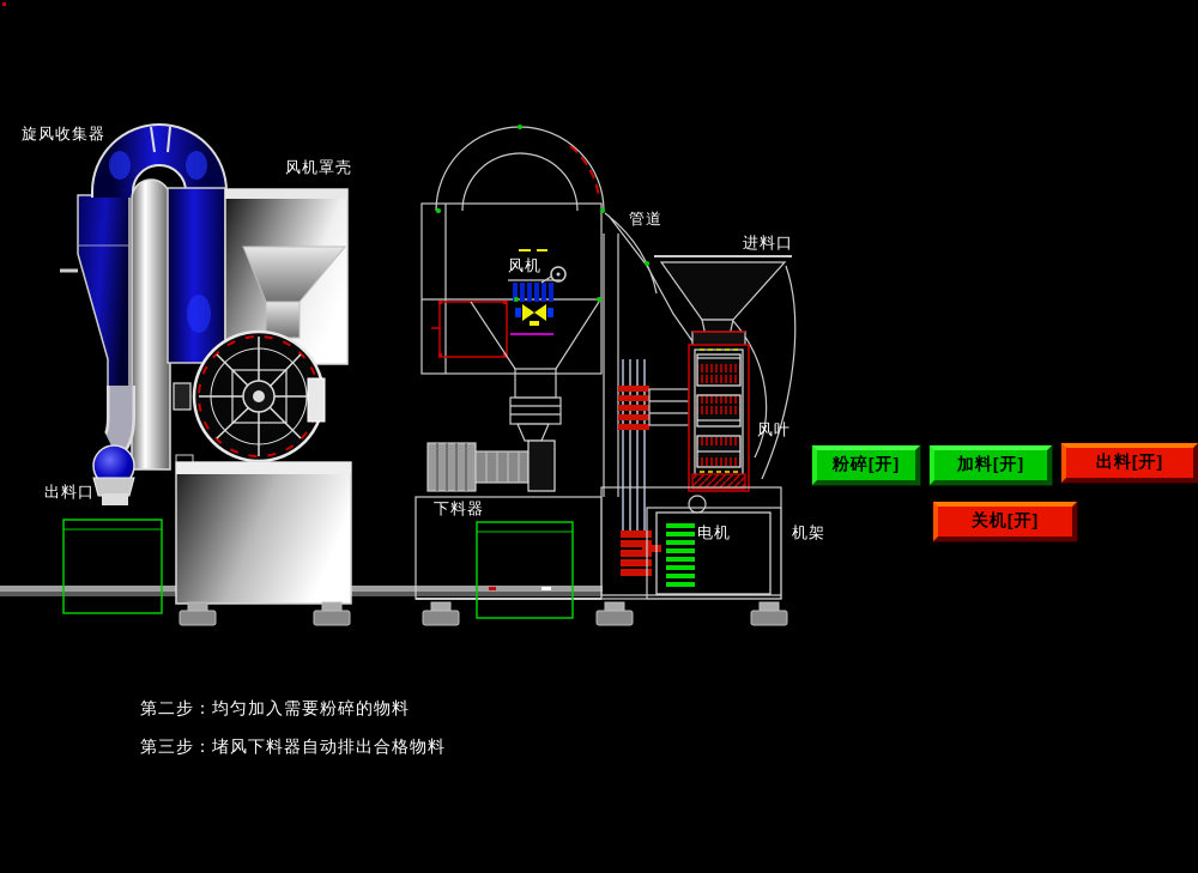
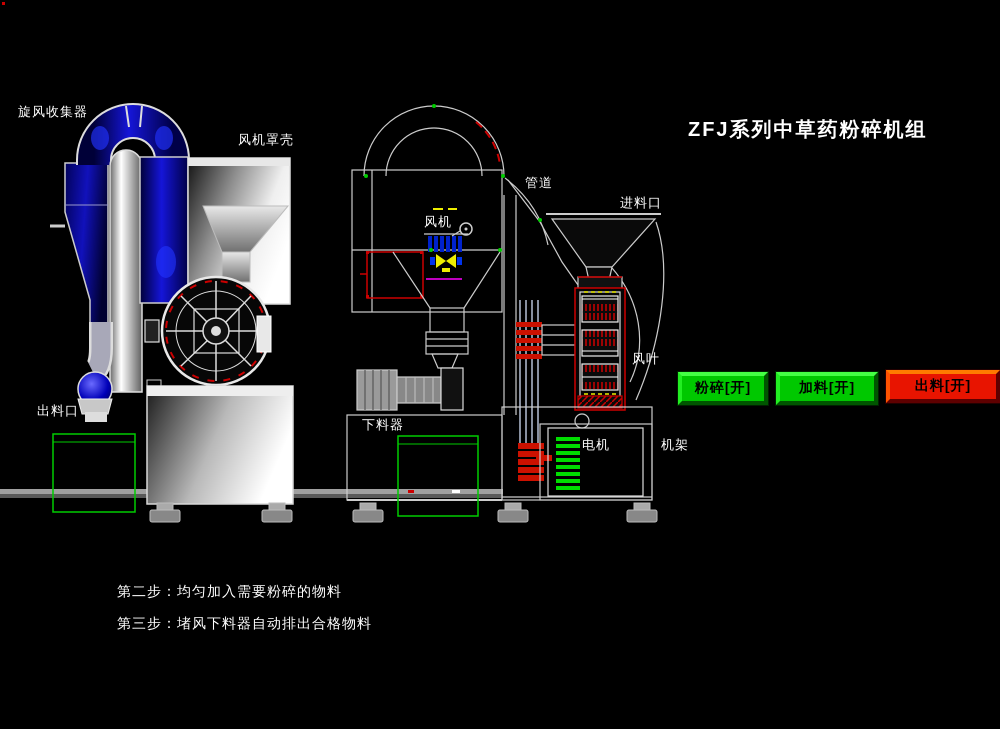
  旋风收集器
  风机罩壳
  管道
  风机
  进料口
  风叶
  机架
  电机
  下料器
  出料口
+ ZFJ系列中草药粉碎机组
  粉碎[开]
  加料[开]
  出料[开]
- 关机[开]
  第二步：均匀加入需要粉碎的物料
  第三步：堵风下料器自动排出合格物料
